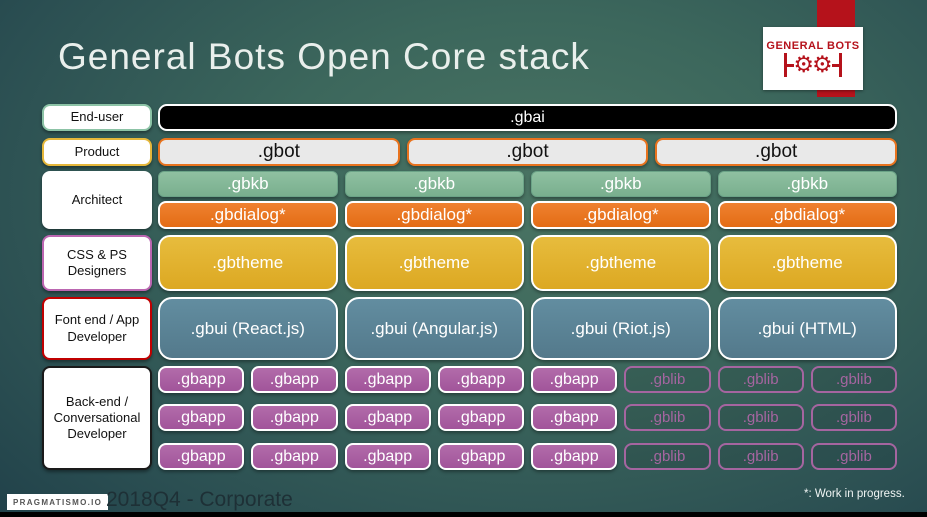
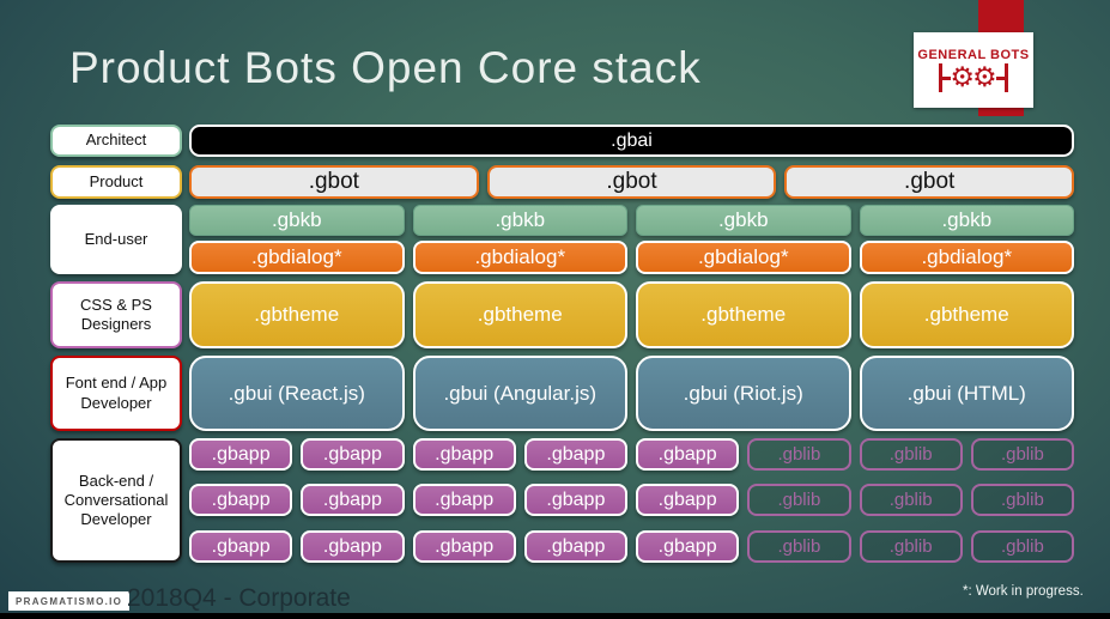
- General Bots Open Core stack
+ Product Bots Open Core stack
  GENERAL BOTS
  ⚙
  ⚙
- End-user
+ Architect
  Product
- Architect
+ End-user
  CSS & PS Designers
  Font end / App Developer
  Back-end / Conversational Developer
  .gbai
  .gbot
  .gbot
  .gbot
  .gbkb
  .gbkb
  .gbkb
  .gbkb
  .gbdialog*
  .gbdialog*
  .gbdialog*
  .gbdialog*
  .gbtheme
  .gbtheme
  .gbtheme
  .gbtheme
  .gbui (React.js)
  .gbui (Angular.js)
  .gbui (Riot.js)
  .gbui (HTML)
  .gbapp
  .gbapp
  .gbapp
  .gbapp
  .gbapp
  .gblib
  .gblib
  .gblib
  .gbapp
  .gbapp
  .gbapp
  .gbapp
  .gbapp
  .gblib
  .gblib
  .gblib
  .gbapp
  .gbapp
  .gbapp
  .gbapp
  .gbapp
  .gblib
  .gblib
  .gblib
  PRAGMATISMO.IO
  2018Q4 - Corporate
  *: Work in progress.
